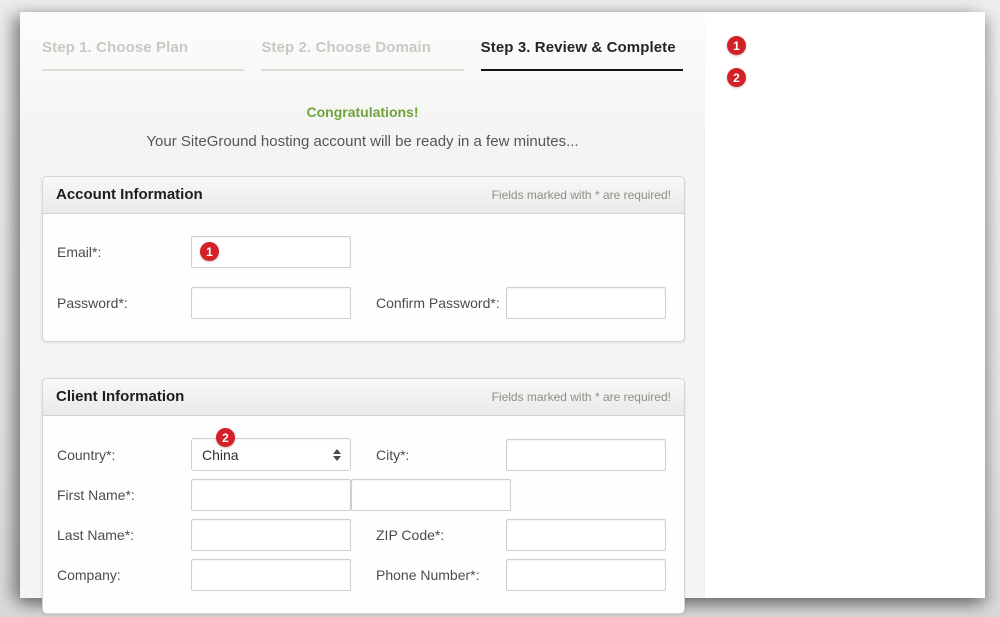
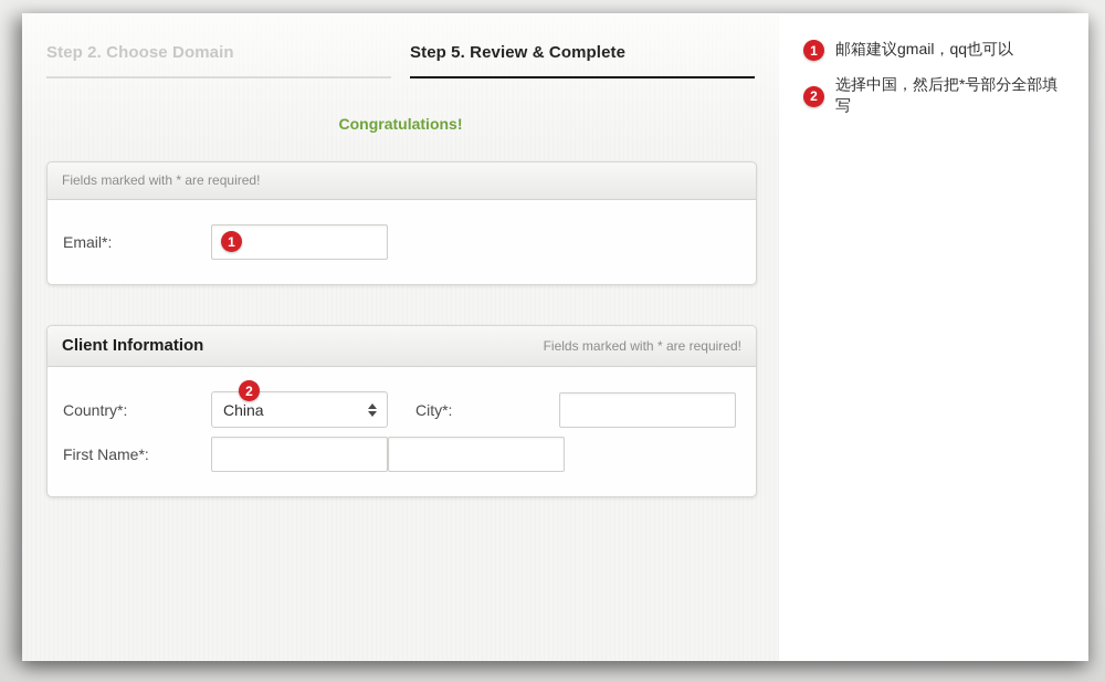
- Step 1. Choose Plan
  Step 2. Choose Domain
- Step 3. Review & Complete
+ Step 5. Review & Complete
  Congratulations!
- Your SiteGround hosting account will be ready in a few minutes...
- Account Information
  Fields marked with * are required!
  Email*:
  1
- Password*:
- Confirm Password*:
  Client Information
  Fields marked with * are required!
  Country*:
  China
  2
  City*:
  First Name*:
- Last Name*:
- ZIP Code*:
- Company:
- Phone Number*:
  1
+ 邮箱建议gmail，qq也可以
  2
+ 选择中国，然后把*号部分全部填写
